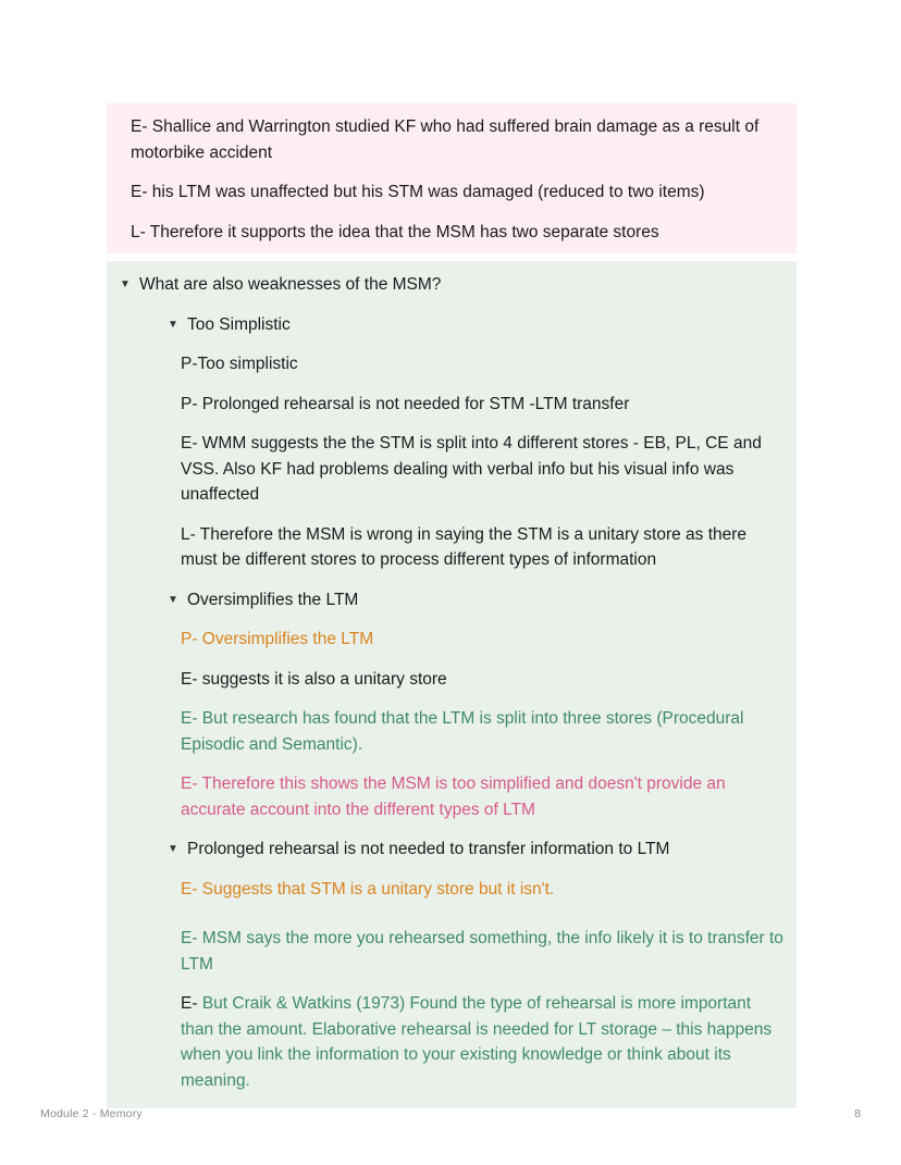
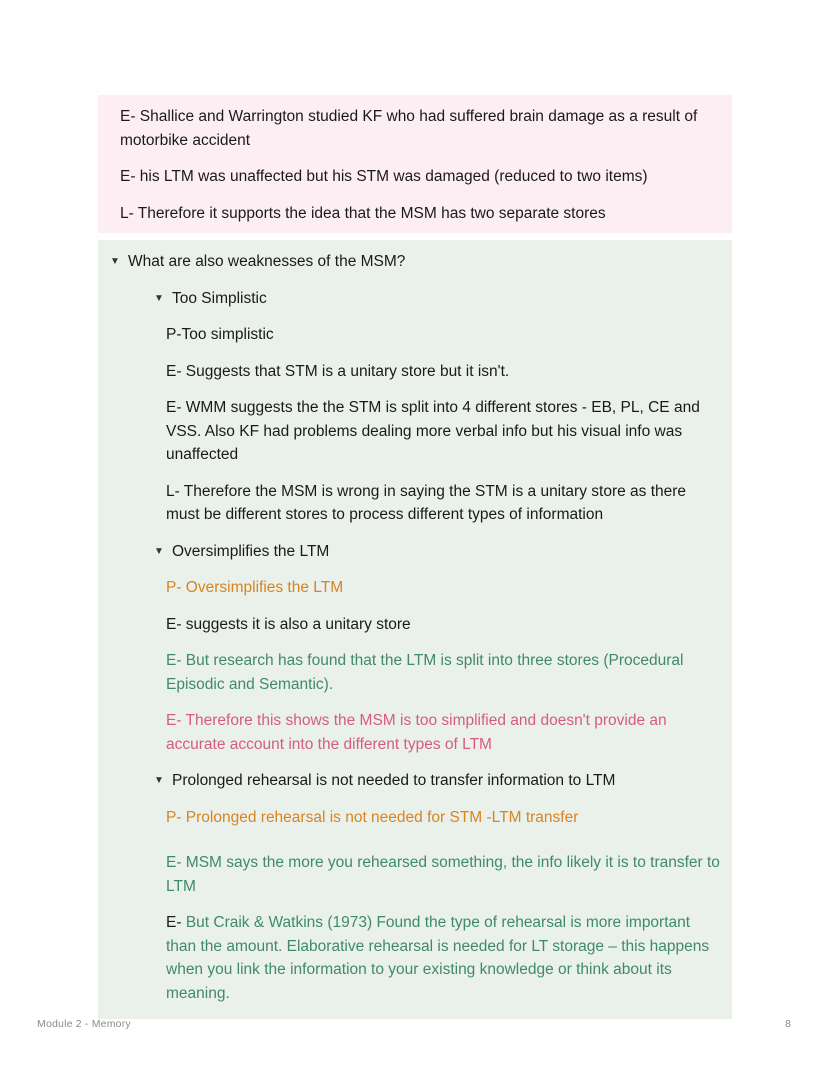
  E- Shallice and Warrington studied KF who had suffered brain damage as a result of motorbike accident
  E- his LTM was unaffected but his STM was damaged (reduced to two items)
  L- Therefore it supports the idea that the MSM has two separate stores
  ▼
  What are also weaknesses of the MSM?
  ▼
  Too Simplistic
  P-Too simplistic
- P- Prolonged rehearsal is not needed for STM -LTM transfer
+ E- Suggests that STM is a unitary store but it isn't.
- E- WMM suggests the the STM is split into 4 different stores - EB, PL, CE and VSS. Also KF had problems dealing with verbal info but his visual info was unaffected
+ E- WMM suggests the the STM is split into 4 different stores - EB, PL, CE and VSS. Also KF had problems dealing more verbal info but his visual info was unaffected
  L- Therefore the MSM is wrong in saying the STM is a unitary store as there must be different stores to process different types of information
  ▼
  Oversimplifies the LTM
  P- Oversimplifies the LTM
  E- suggests it is also a unitary store
  E- But research has found that the LTM is split into three stores (Procedural Episodic and Semantic).
  E- Therefore this shows the MSM is too simplified and doesn't provide an accurate account into the different types of LTM
  ▼
  Prolonged rehearsal is not needed to transfer information to LTM
- E- Suggests that STM is a unitary store but it isn't.
+ P- Prolonged rehearsal is not needed for STM -LTM transfer
  E- MSM says the more you rehearsed something, the info likely it is to transfer to LTM
  E- But Craik & Watkins (1973) Found the type of rehearsal is more important than the amount. Elaborative rehearsal is needed for LT storage – this happens when you link the information to your existing knowledge or think about its meaning.
  Module 2 - Memory
  8
